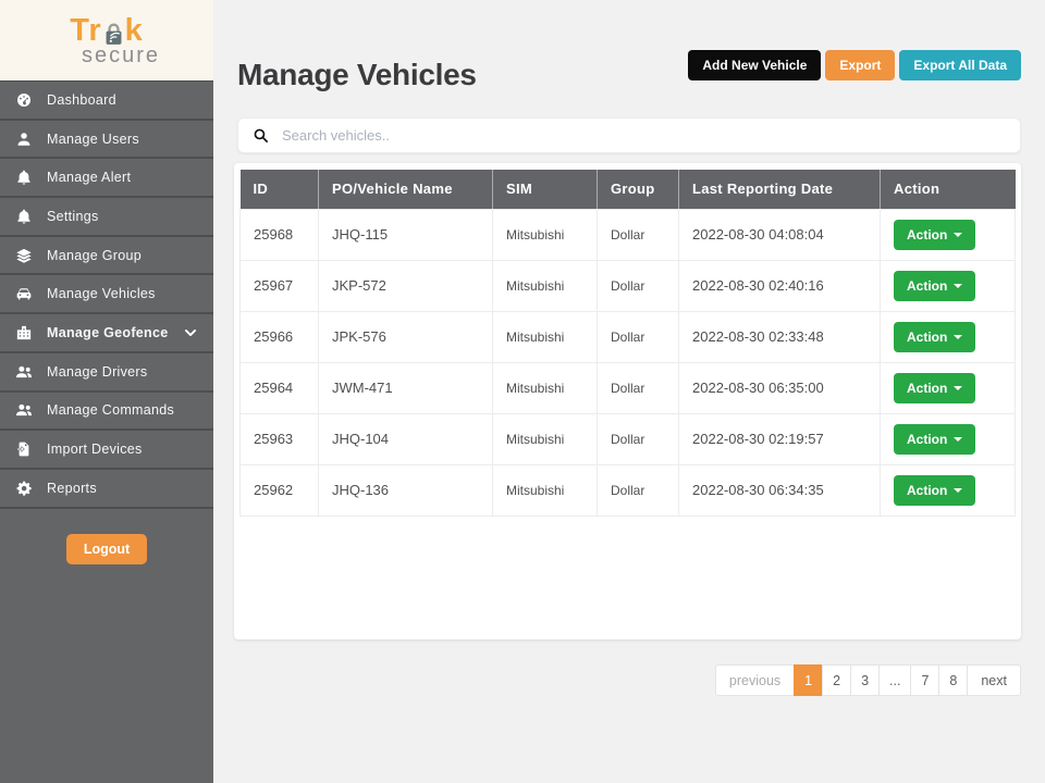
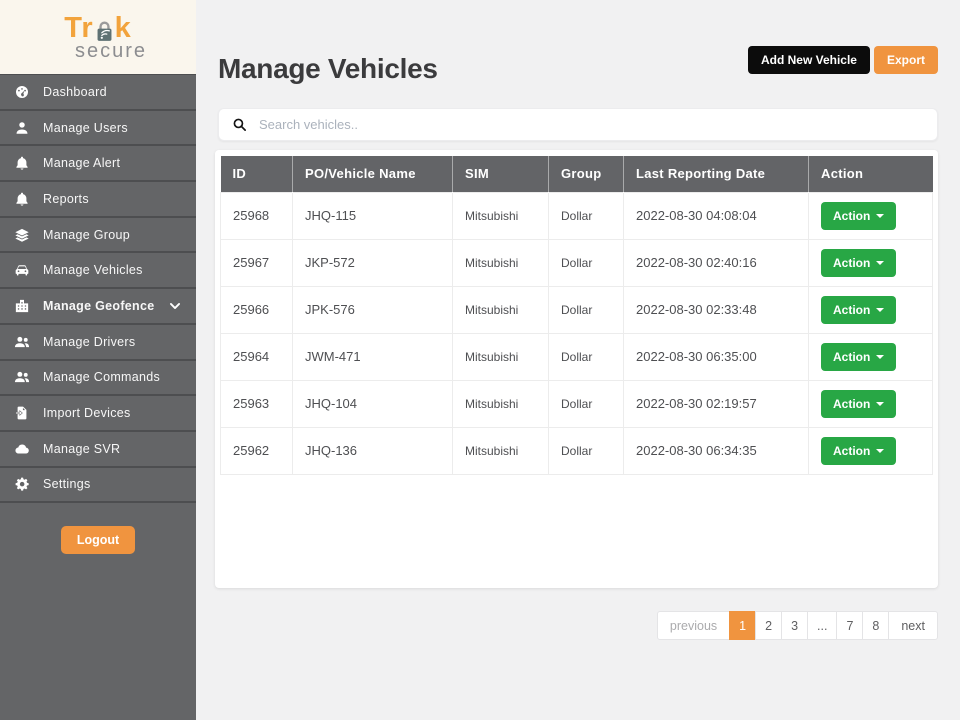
  Tr
  k
  secure
  Dashboard
  Manage Users
  Manage Alert
- Settings
+ Reports
  Manage Group
  Manage Vehicles
  Manage Geofence
  Manage Drivers
  Manage Commands
  Import Devices
+ Manage SVR
- Reports
+ Settings
  Logout
  Manage Vehicles
  Add New Vehicle
  Export
- Export All Data
  Search vehicles..
  ID	PO/Vehicle Name	SIM	Group	Last Reporting Date	Action
  25968	JHQ-115	Mitsubishi	Dollar	2022-08-30 04:08:04	Action
  25967	JKP-572	Mitsubishi	Dollar	2022-08-30 02:40:16	Action
  25966	JPK-576	Mitsubishi	Dollar	2022-08-30 02:33:48	Action
  25964	JWM-471	Mitsubishi	Dollar	2022-08-30 06:35:00	Action
  25963	JHQ-104	Mitsubishi	Dollar	2022-08-30 02:19:57	Action
  25962	JHQ-136	Mitsubishi	Dollar	2022-08-30 06:34:35	Action
  previous
  1
  2
  3
  ...
  7
  8
  next
